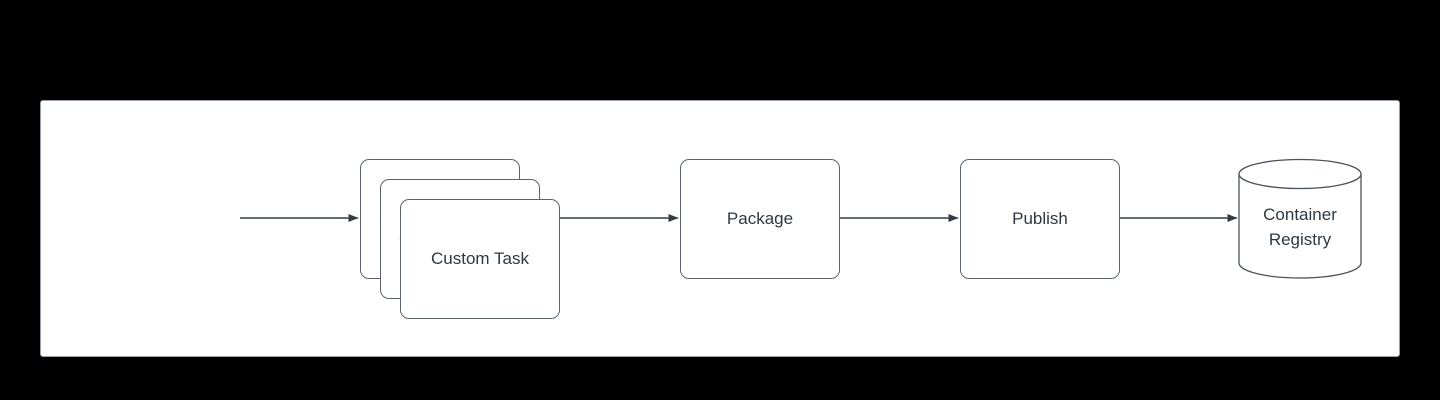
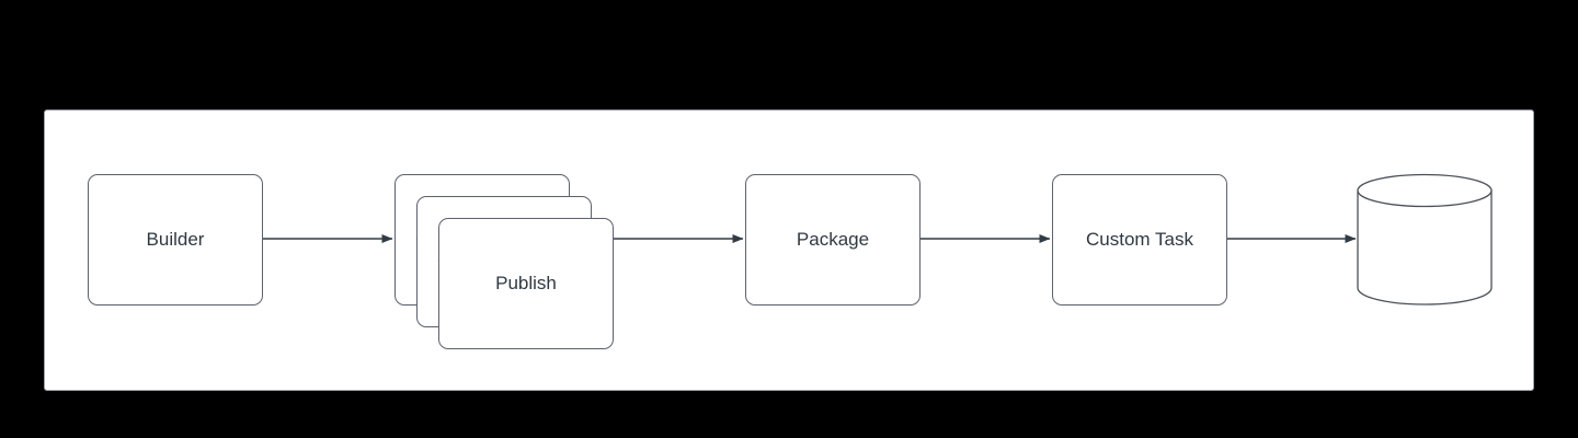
+ Builder
- Custom Task
+ Publish
  Package
- Publish
+ Custom Task
- Container
- Registry
